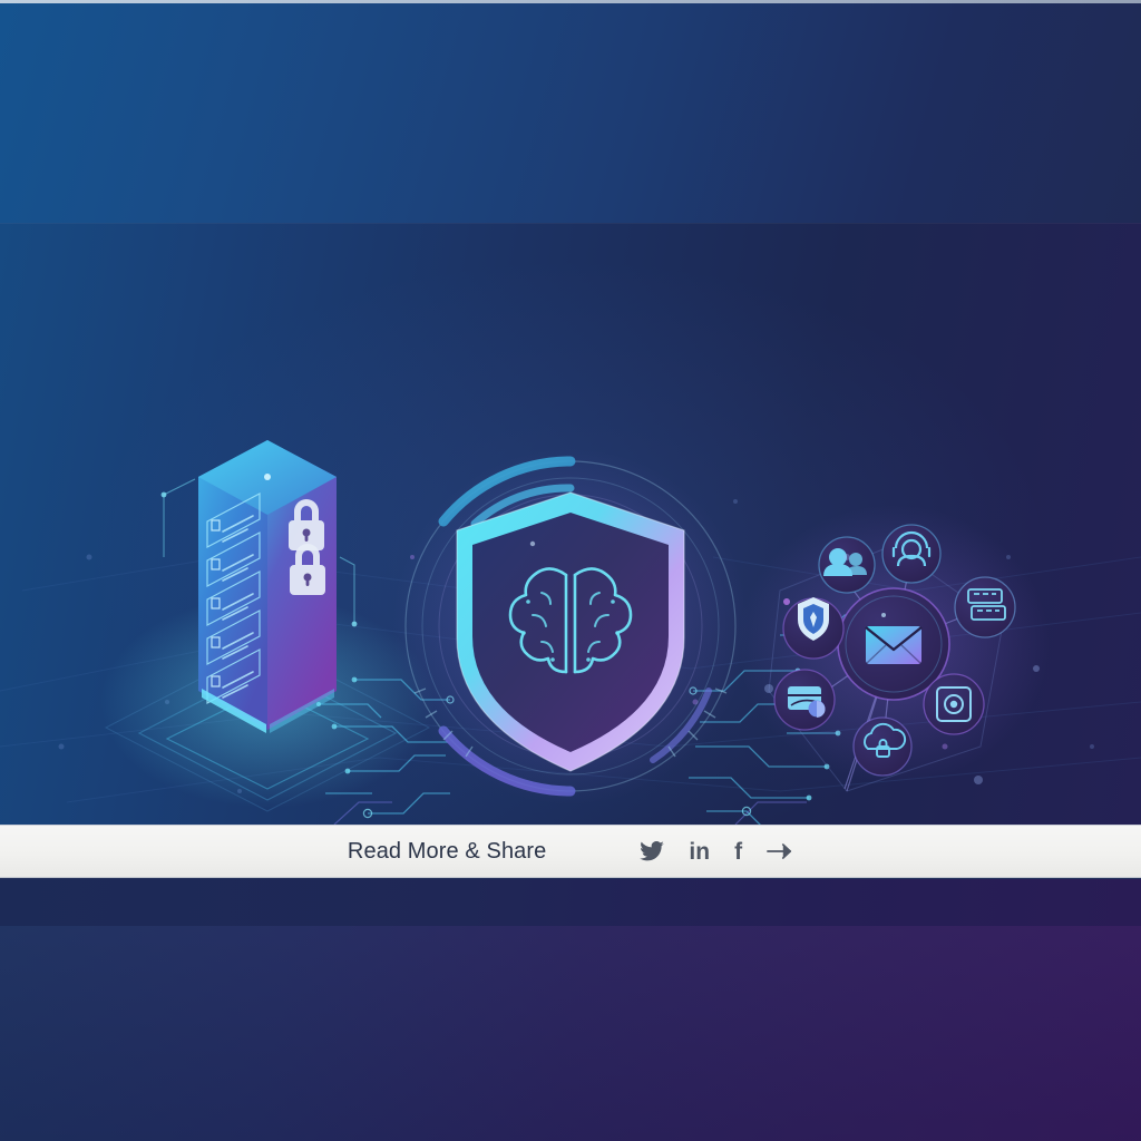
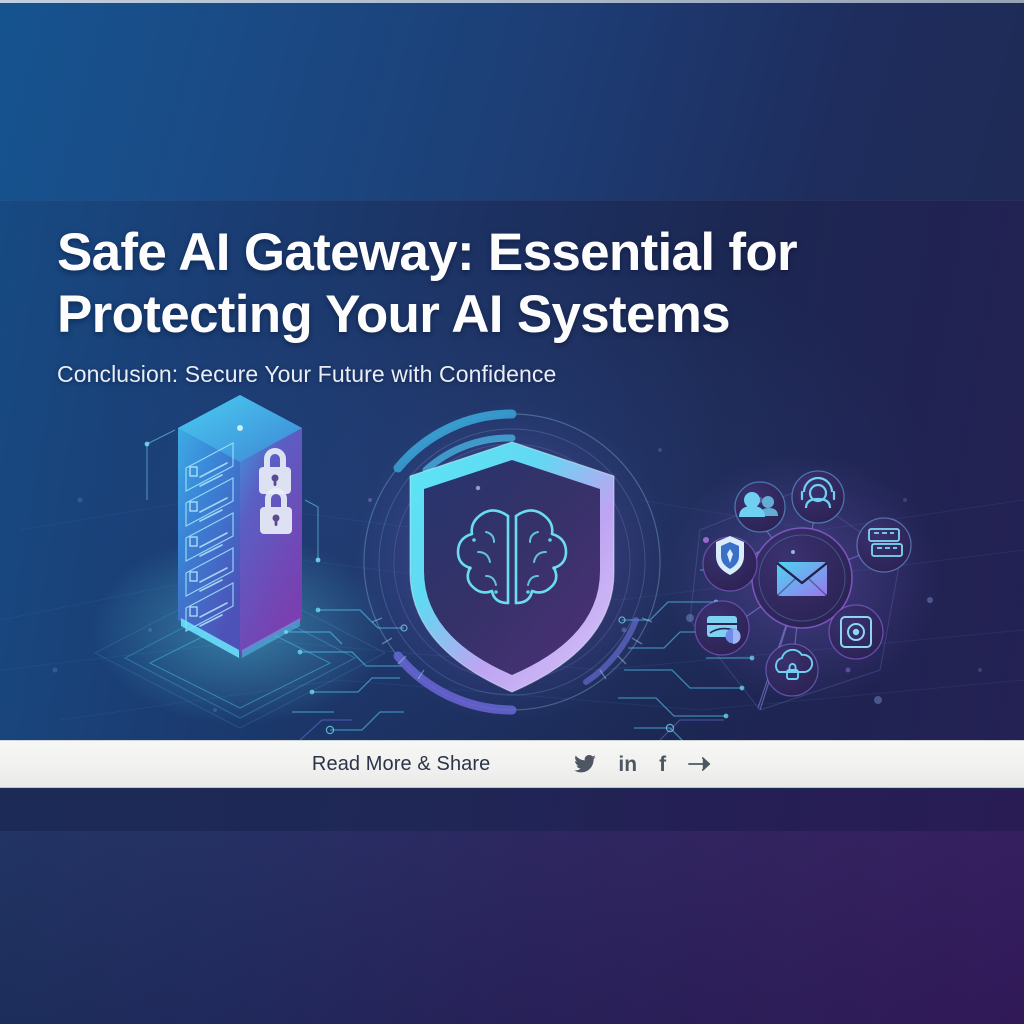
+ Safe AI Gateway: Essential for Protecting Your AI Systems
+ Conclusion: Secure Your Future with Confidence
  Read More & Share
  in
  f
